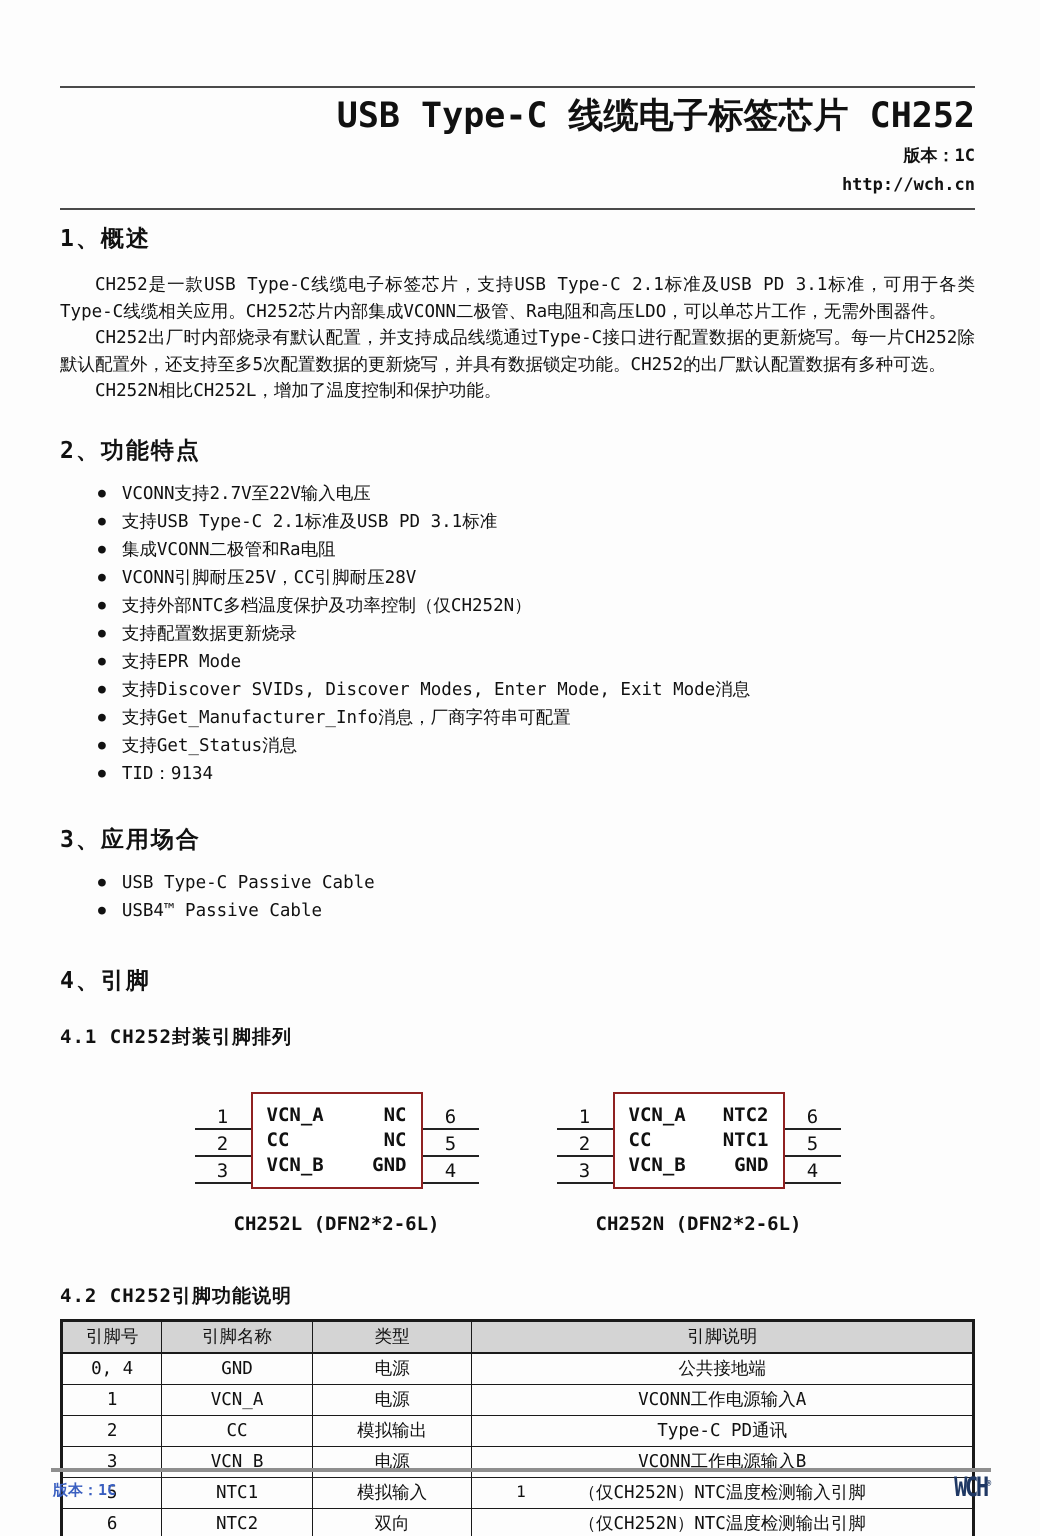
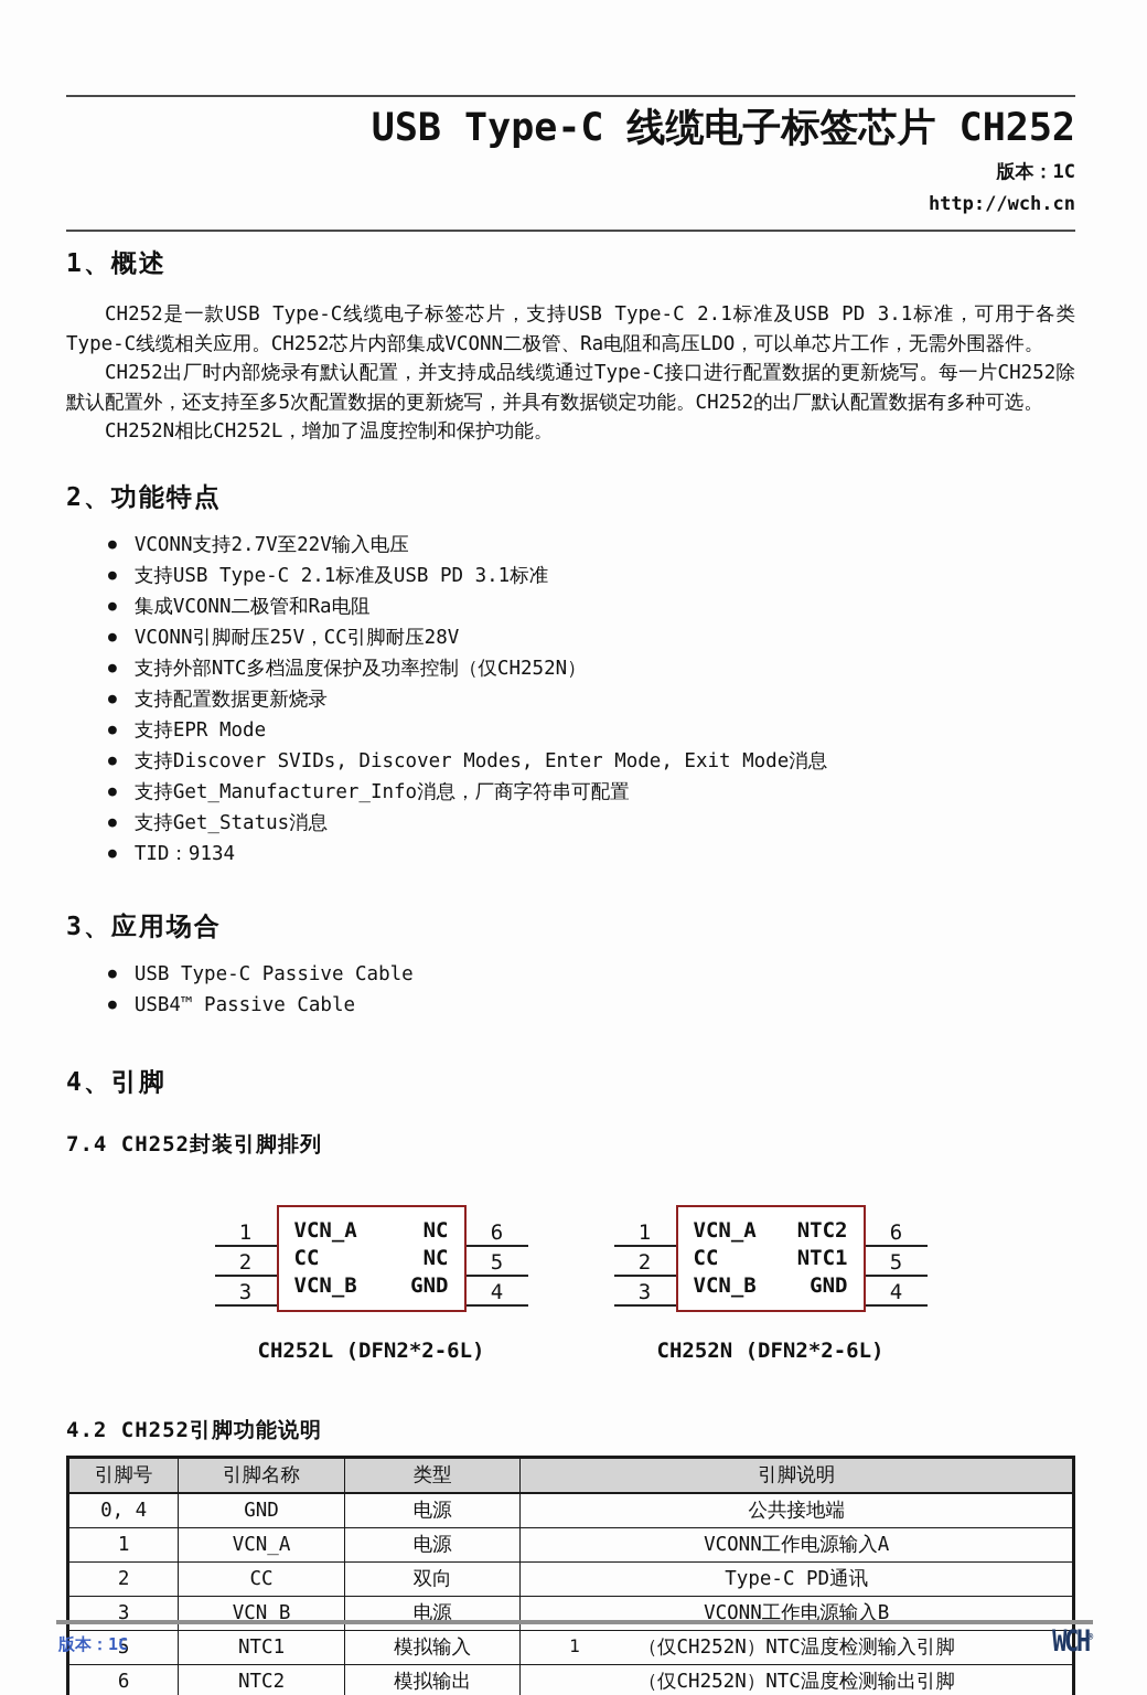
  USB Type-C 线缆电子标签芯片 CH252
  版本：1C
  http://wch.cn
  1、概述
  CH252是一款USB Type-C线缆电子标签芯片，支持USB Type-C 2.1标准及USB PD 3.1标准，可用于各类Type-C线缆相关应用。CH252芯片内部集成VCONN二极管、Ra电阻和高压LDO，可以单芯片工作，无需外围器件。
  CH252出厂时内部烧录有默认配置，并支持成品线缆通过Type-C接口进行配置数据的更新烧写。每一片CH252除默认配置外，还支持至多5次配置数据的更新烧写，并具有数据锁定功能。CH252的出厂默认配置数据有多种可选。
  CH252N相比CH252L，增加了温度控制和保护功能。
  2、功能特点
  ●
  VCONN支持2.7V至22V输入电压
  ●
  支持USB Type-C 2.1标准及USB PD 3.1标准
  ●
  集成VCONN二极管和Ra电阻
  ●
  VCONN引脚耐压25V，CC引脚耐压28V
  ●
  支持外部NTC多档温度保护及功率控制（仅CH252N）
  ●
  支持配置数据更新烧录
  ●
  支持EPR Mode
  ●
  支持Discover SVIDs, Discover Modes, Enter Mode, Exit Mode消息
  ●
  支持Get_Manufacturer_Info消息，厂商字符串可配置
  ●
  支持Get_Status消息
  ●
  TID：9134
  3、应用场合
  ●
  USB Type-C Passive Cable
  ●
  USB4™ Passive Cable
  4、引脚
- 4.1 CH252封装引脚排列
+ 7.4 CH252封装引脚排列
  1
  2
  3
  VCN_A
  NC
  CC
  NC
  VCN_B
  GND
  6
  5
  4
  CH252L (DFN2*2-6L)
  1
  2
  3
  VCN_A
  NTC2
  CC
  NTC1
  VCN_B
  GND
  6
  5
  4
  CH252N (DFN2*2-6L)
  4.2 CH252引脚功能说明
  引脚号	引脚名称	类型	引脚说明
  0, 4	GND	电源	公共接地端
  1	VCN_A	电源	VCONN工作电源输入A
- 2	CC	模拟输出	Type-C PD通讯
+ 2	CC	双向	Type-C PD通讯
  3	VCN_B	电源	VCONN工作电源输入B
  5	NTC1	模拟输入	（仅CH252N）NTC温度检测输入引脚
- 6	NTC2	双向	（仅CH252N）NTC温度检测输出引脚
+ 6	NTC2	模拟输出	（仅CH252N）NTC温度检测输出引脚
  版本：1C
  1
  WCH®
